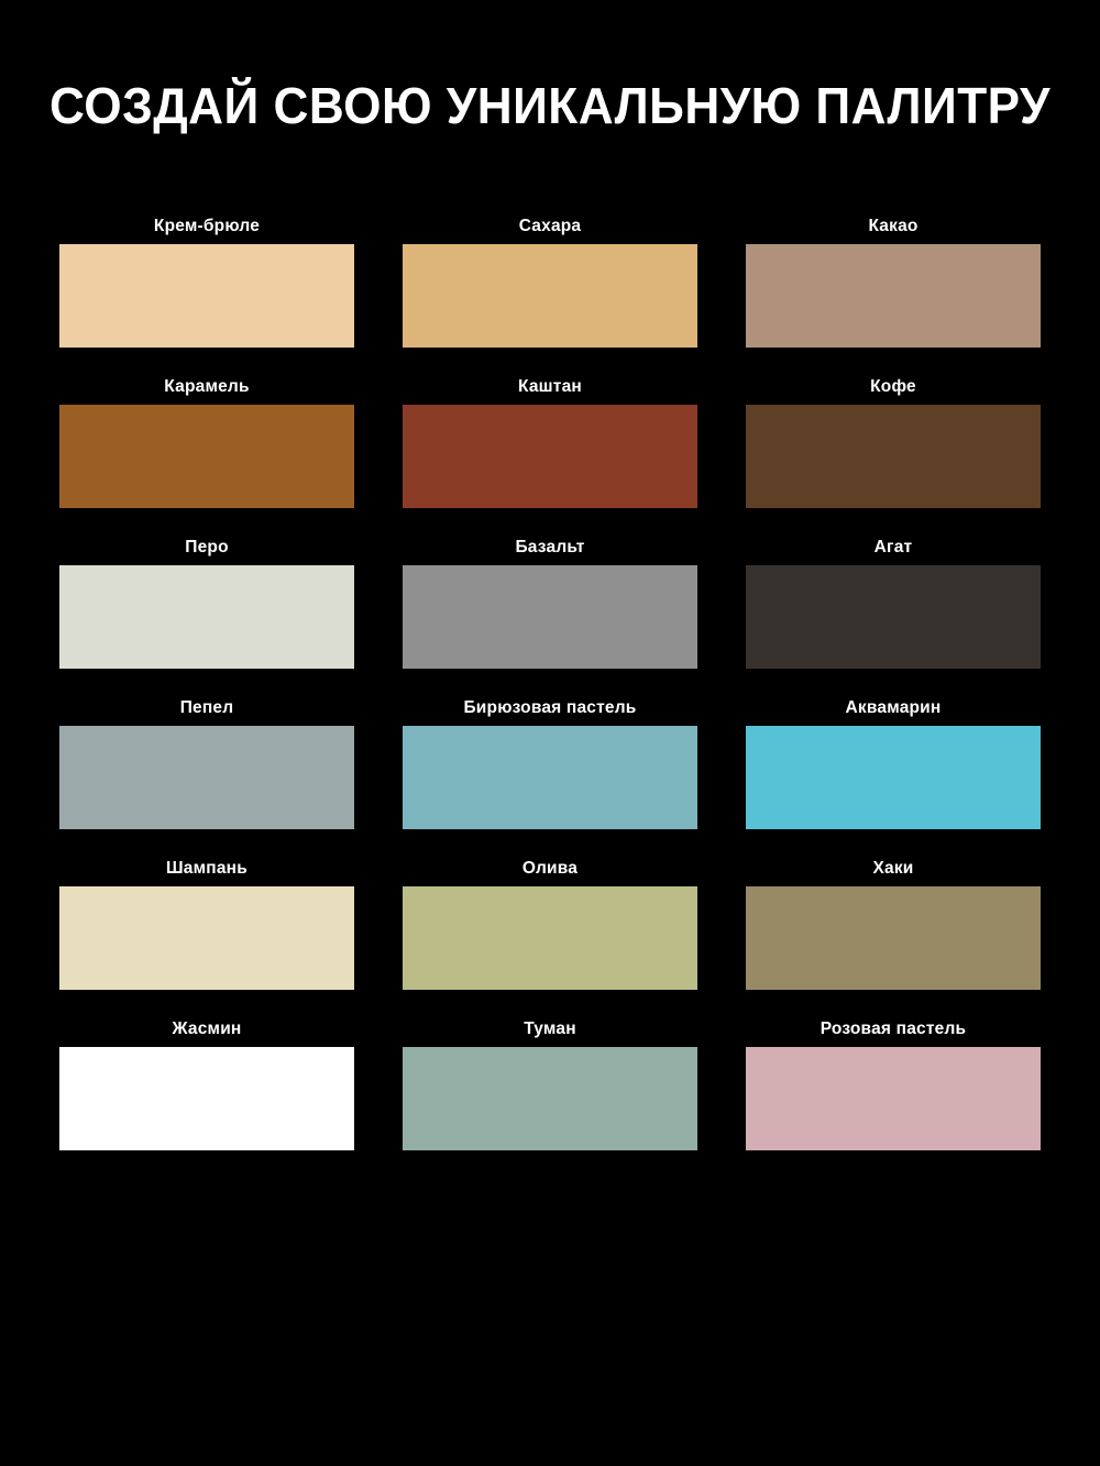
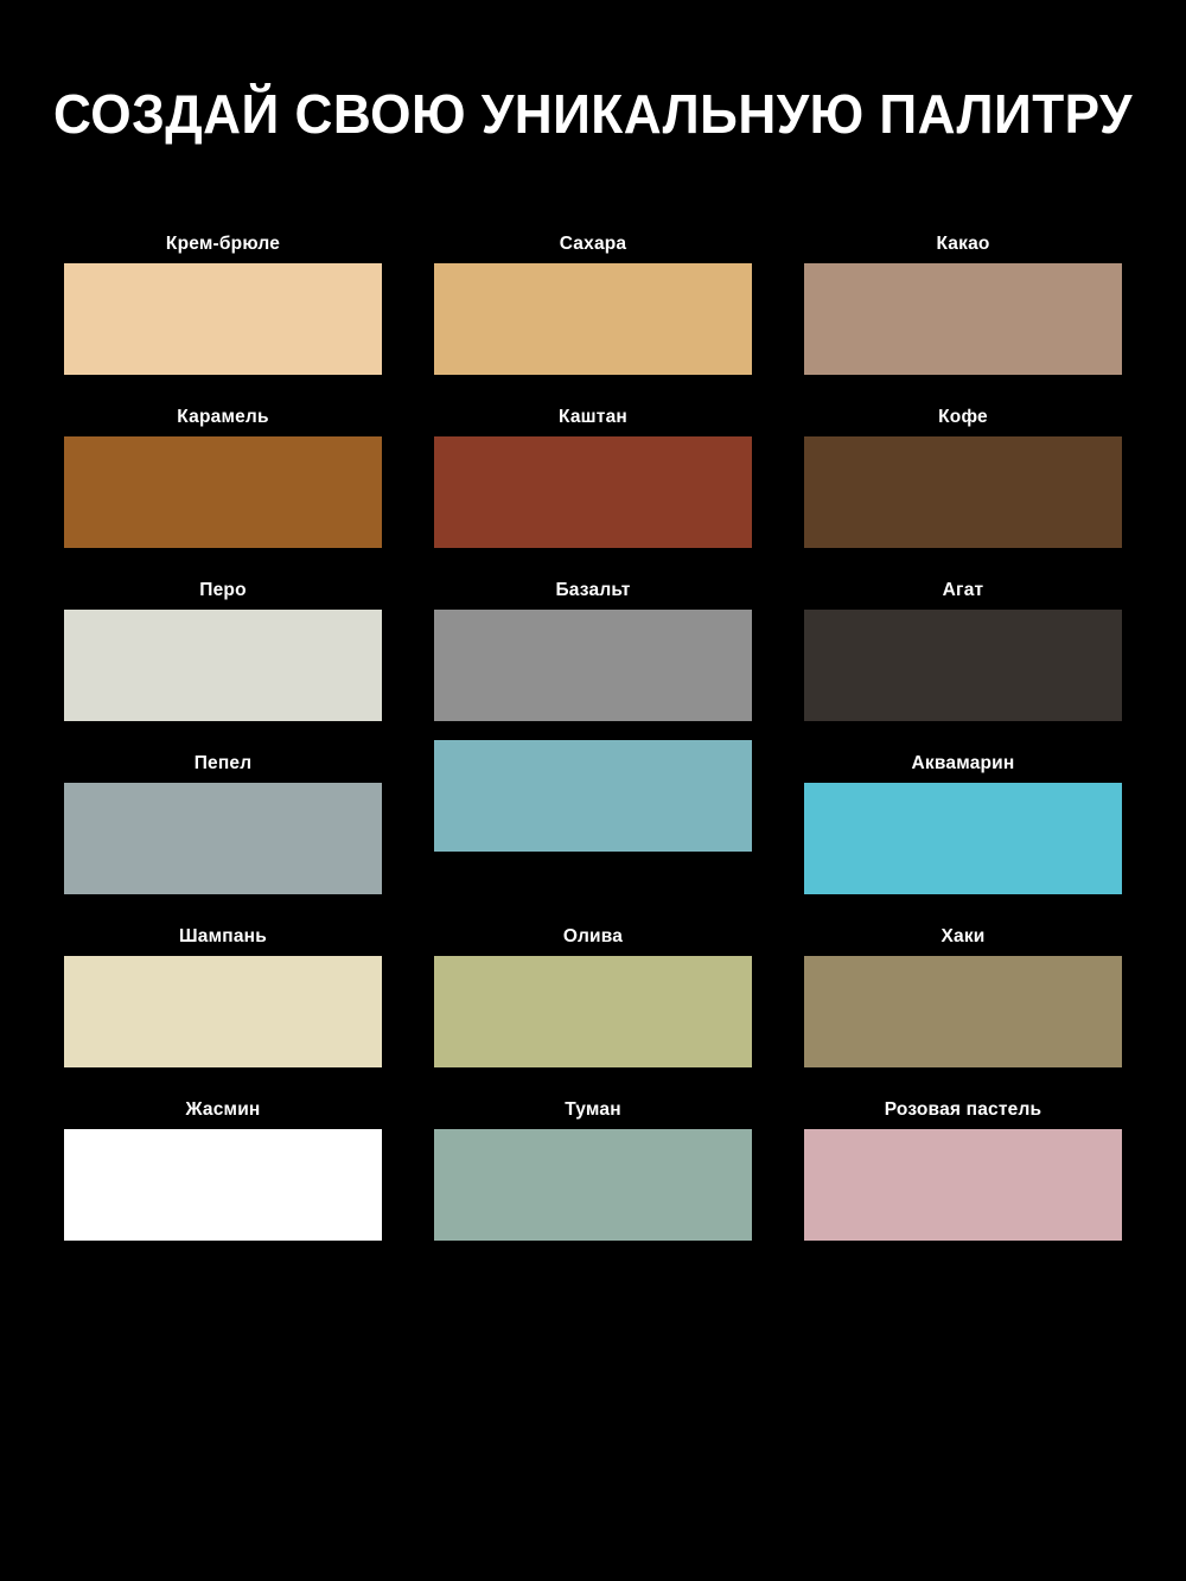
  СОЗДАЙ СВОЮ УНИКАЛЬНУЮ ПАЛИТРУ
  Крем-брюле
  Сахара
  Какао
  Карамель
  Каштан
  Кофе
  Перо
  Базальт
  Агат
  Пепел
- Бирюзовая пастель
  Аквамарин
  Шампань
  Олива
  Хаки
  Жасмин
  Туман
  Розовая пастель
